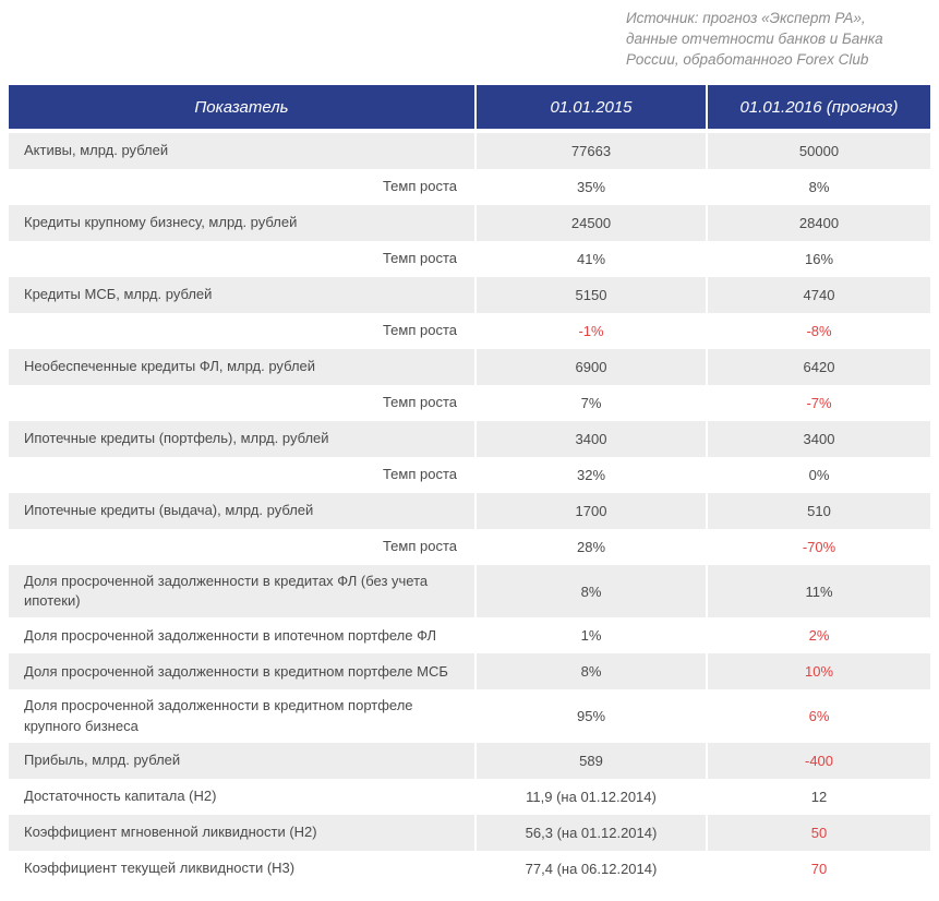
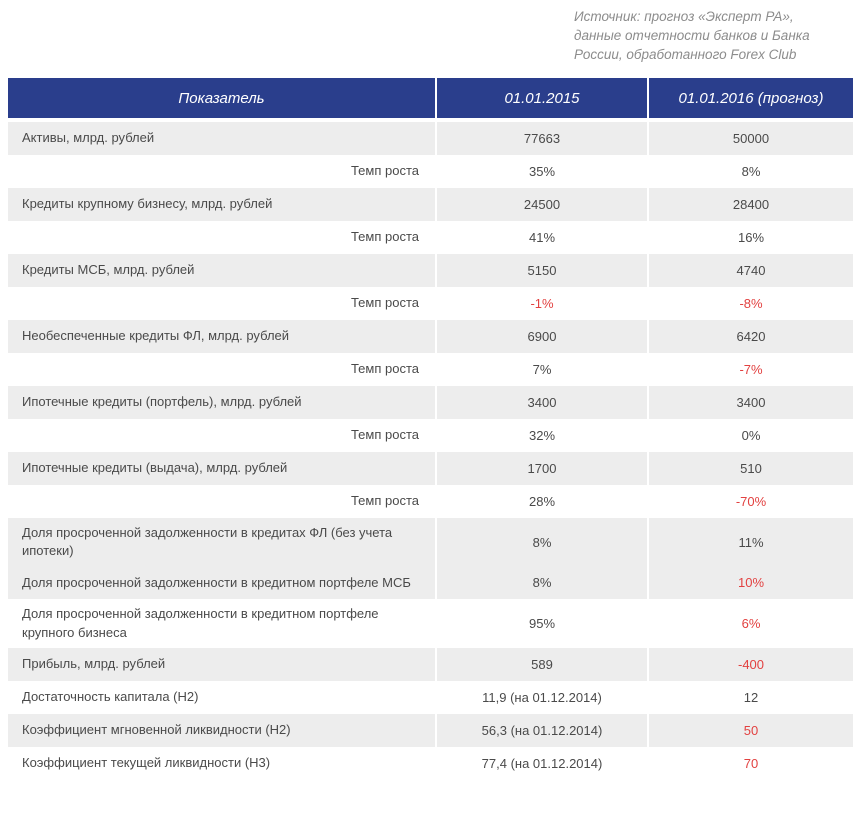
  Источник: прогноз «Эксперт РА»,
  данные отчетности банков и Банка
  России, обработанного Forex Club
  Показатель
  01.01.2015
  01.01.2016 (прогноз)
  Активы, млрд. рублей
  77663
  50000
  Темп роста
  35%
  8%
  Кредиты крупному бизнесу, млрд. рублей
  24500
  28400
  Темп роста
  41%
  16%
  Кредиты МСБ, млрд. рублей
  5150
  4740
  Темп роста
  -1%
  -8%
  Необеспеченные кредиты ФЛ, млрд. рублей
  6900
  6420
  Темп роста
  7%
  -7%
  Ипотечные кредиты (портфель), млрд. рублей
  3400
  3400
  Темп роста
  32%
  0%
  Ипотечные кредиты (выдача), млрд. рублей
  1700
  510
  Темп роста
  28%
  -70%
  Доля просроченной задолженности в кредитах ФЛ (без учета ипотеки)
  8%
  11%
- Доля просроченной задолженности в ипотечном портфеле ФЛ
- 1%
- 2%
  Доля просроченной задолженности в кредитном портфеле МСБ
  8%
  10%
  Доля просроченной задолженности в кредитном портфеле крупного бизнеса
  95%
  6%
  Прибыль, млрд. рублей
  589
  -400
  Достаточность капитала (Н2)
  11,9 (на 01.12.2014)
  12
  Коэффициент мгновенной ликвидности (Н2)
  56,3 (на 01.12.2014)
  50
  Коэффициент текущей ликвидности (Н3)
- 77,4 (на 06.12.2014)
+ 77,4 (на 01.12.2014)
  70
